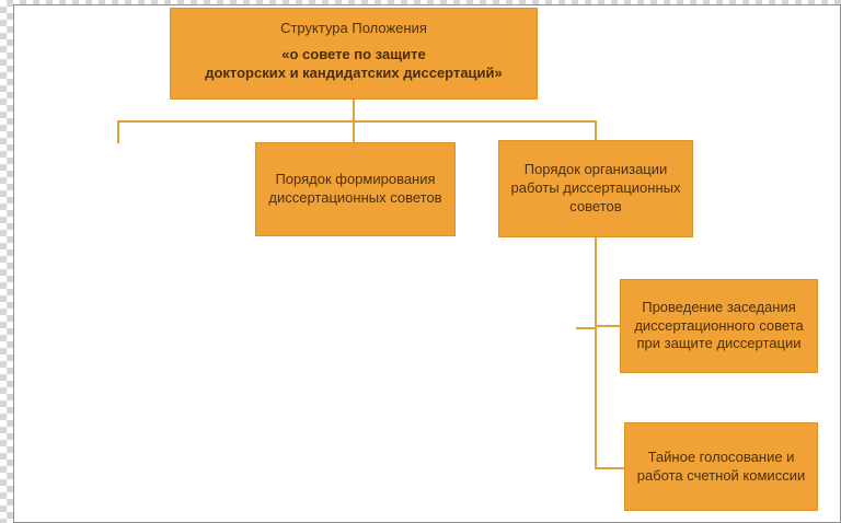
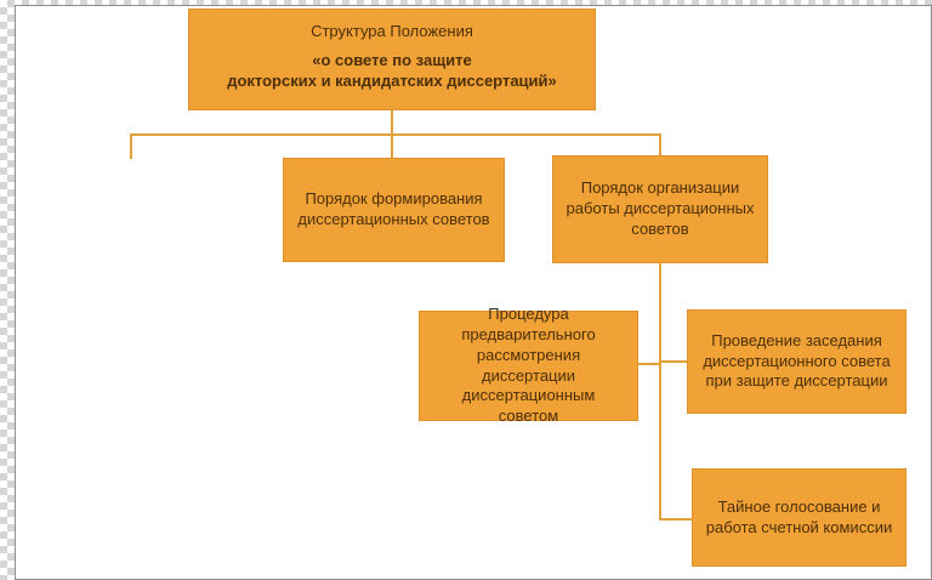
  Структура Положения
  «о совете по защите
  докторских и кандидатских диссертаций»
  Порядок формирования диссертационных советов
  Порядок организации работы диссертационных советов
+ Процедура предварительного рассмотрения диссертации диссертационным советом
  Проведение заседания диссертационного совета при защите диссертации
  Тайное голосование и работа счетной комиссии
